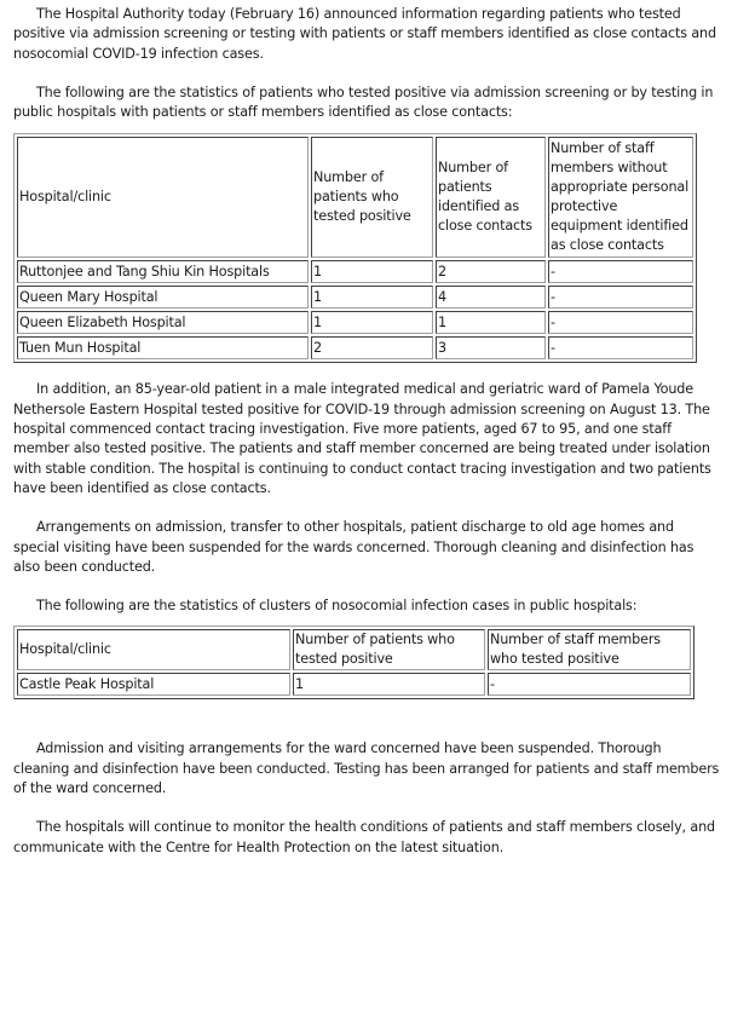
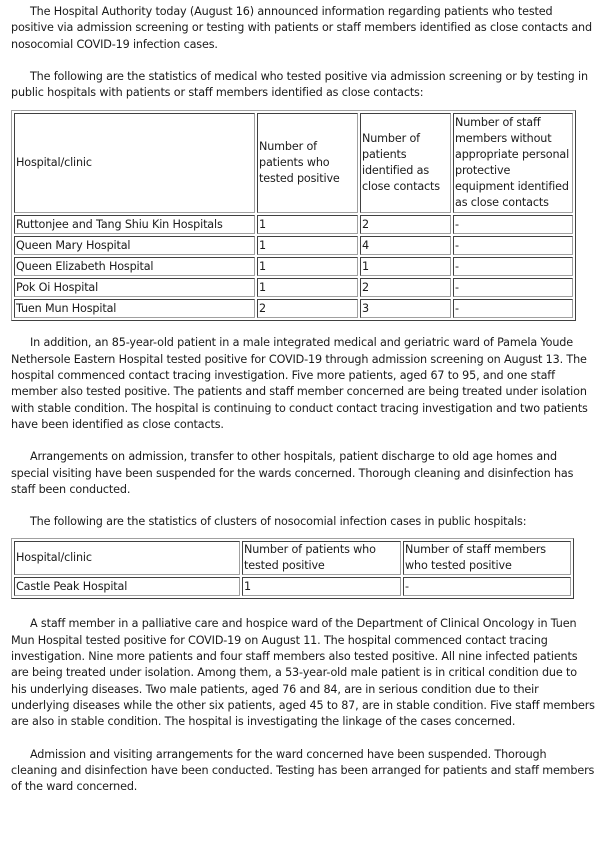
- The Hospital Authority today (February 16) announced information regarding patients who tested positive via admission screening or testing with patients or staff members identified as close contacts and nosocomial COVID-19 infection cases.
+ The Hospital Authority today (August 16) announced information regarding patients who tested positive via admission screening or testing with patients or staff members identified as close contacts and nosocomial COVID-19 infection cases.
- The following are the statistics of patients who tested positive via admission screening or by testing in public hospitals with patients or staff members identified as close contacts:
+ The following are the statistics of medical who tested positive via admission screening or by testing in public hospitals with patients or staff members identified as close contacts:
  Hospital/clinic	Number of patients who tested positive	Number of patients identified as close contacts	Number of staff members without appropriate personal protective equipment identified as close contacts
  Ruttonjee and Tang Shiu Kin Hospitals	1	2	-
  Queen Mary Hospital	1	4	-
  Queen Elizabeth Hospital	1	1	-
+ Pok Oi Hospital	1	2	-
  Tuen Mun Hospital	2	3	-
  In addition, an 85-year-old patient in a male integrated medical and geriatric ward of Pamela Youde Nethersole Eastern Hospital tested positive for COVID-19 through admission screening on August 13. The hospital commenced contact tracing investigation. Five more patients, aged 67 to 95, and one staff member also tested positive. The patients and staff member concerned are being treated under isolation with stable condition. The hospital is continuing to conduct contact tracing investigation and two patients have been identified as close contacts.
- Arrangements on admission, transfer to other hospitals, patient discharge to old age homes and special visiting have been suspended for the wards concerned. Thorough cleaning and disinfection has also been conducted.
+ Arrangements on admission, transfer to other hospitals, patient discharge to old age homes and special visiting have been suspended for the wards concerned. Thorough cleaning and disinfection has staff been conducted.
  The following are the statistics of clusters of nosocomial infection cases in public hospitals:
  Hospital/clinic	Number of patients who tested positive	Number of staff members who tested positive
  Castle Peak Hospital	1	-
+ A staff member in a palliative care and hospice ward of the Department of Clinical Oncology in Tuen Mun Hospital tested positive for COVID-19 on August 11. The hospital commenced contact tracing investigation. Nine more patients and four staff members also tested positive. All nine infected patients are being treated under isolation. Among them, a 53-year-old male patient is in critical condition due to his underlying diseases. Two male patients, aged 76 and 84, are in serious condition due to their underlying diseases while the other six patients, aged 45 to 87, are in stable condition. Five staff members are also in stable condition. The hospital is investigating the linkage of the cases concerned.
  Admission and visiting arrangements for the ward concerned have been suspended. Thorough cleaning and disinfection have been conducted. Testing has been arranged for patients and staff members of the ward concerned.
- The hospitals will continue to monitor the health conditions of patients and staff members closely, and communicate with the Centre for Health Protection on the latest situation.
